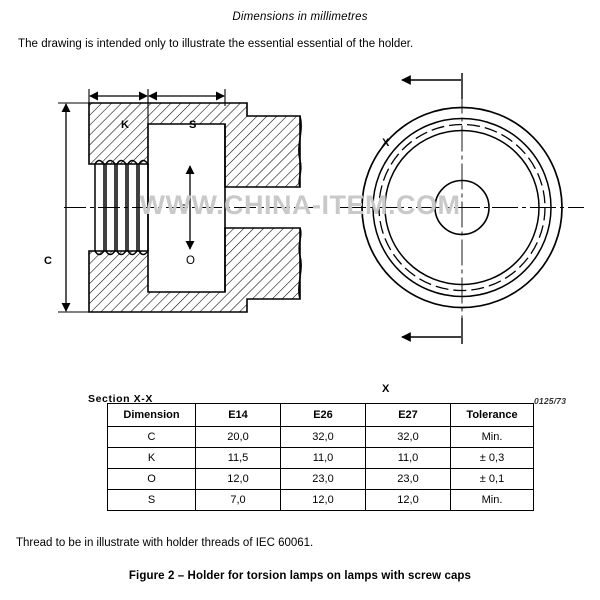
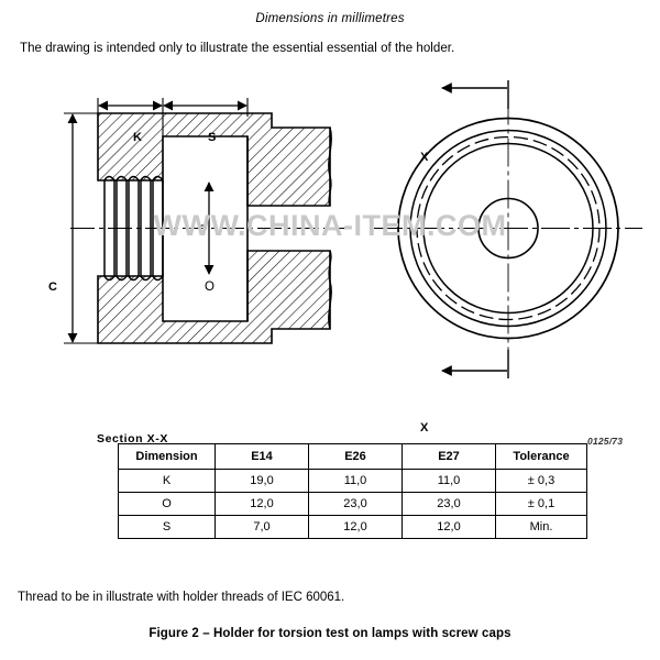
  Dimensions in millimetres
  The drawing is intended only to illustrate the essential essential of the holder.
  K
  S
  C
  O
  X
  X
  Section X-X
  0125/73
  WWW.CHINA-ITEM.COM
  Dimension	E14	E26	E27	Tolerance
- C	20,0	32,0	32,0	Min.
- K	11,5	11,0	11,0	± 0,3
+ K	19,0	11,0	11,0	± 0,3
  O	12,0	23,0	23,0	± 0,1
  S	7,0	12,0	12,0	Min.
  Thread to be in illustrate with holder threads of IEC 60061.
- Figure 2 – Holder for torsion lamps on lamps with screw caps
+ Figure 2 – Holder for torsion test on lamps with screw caps
